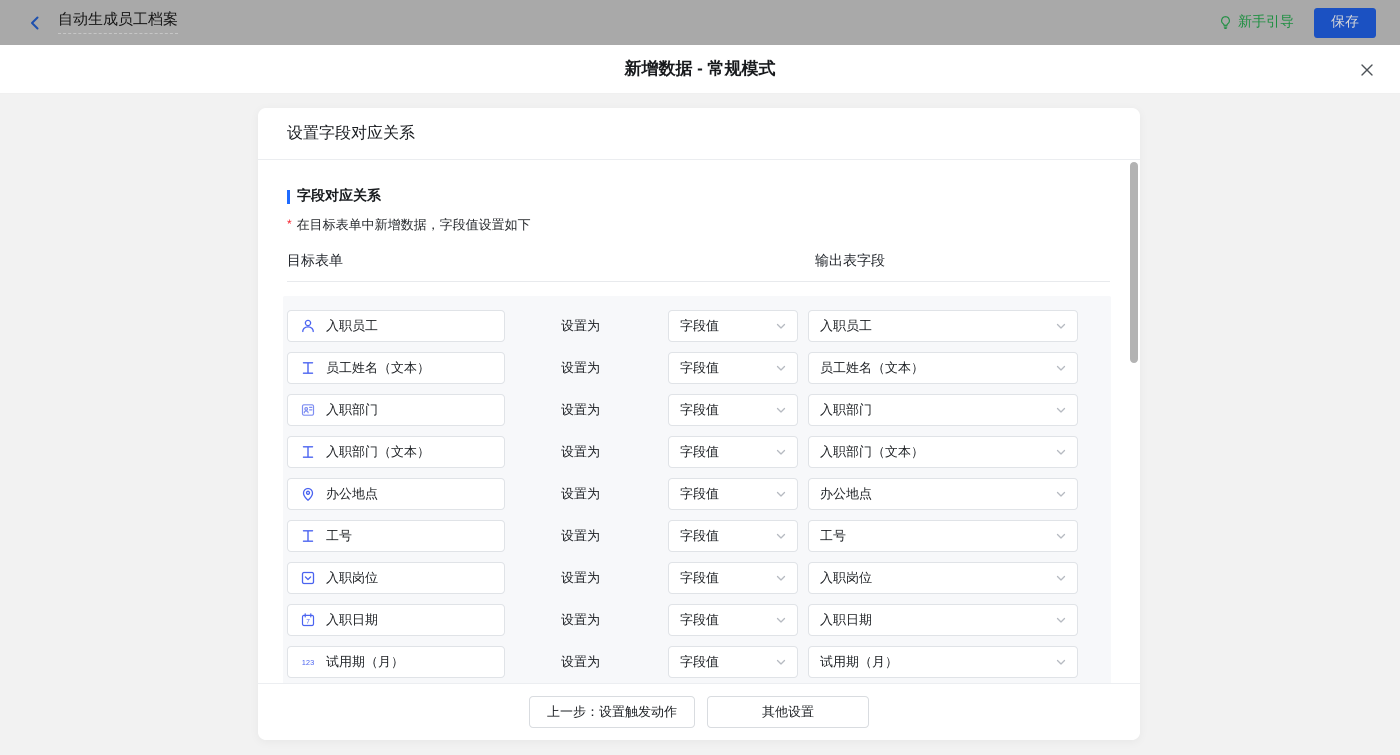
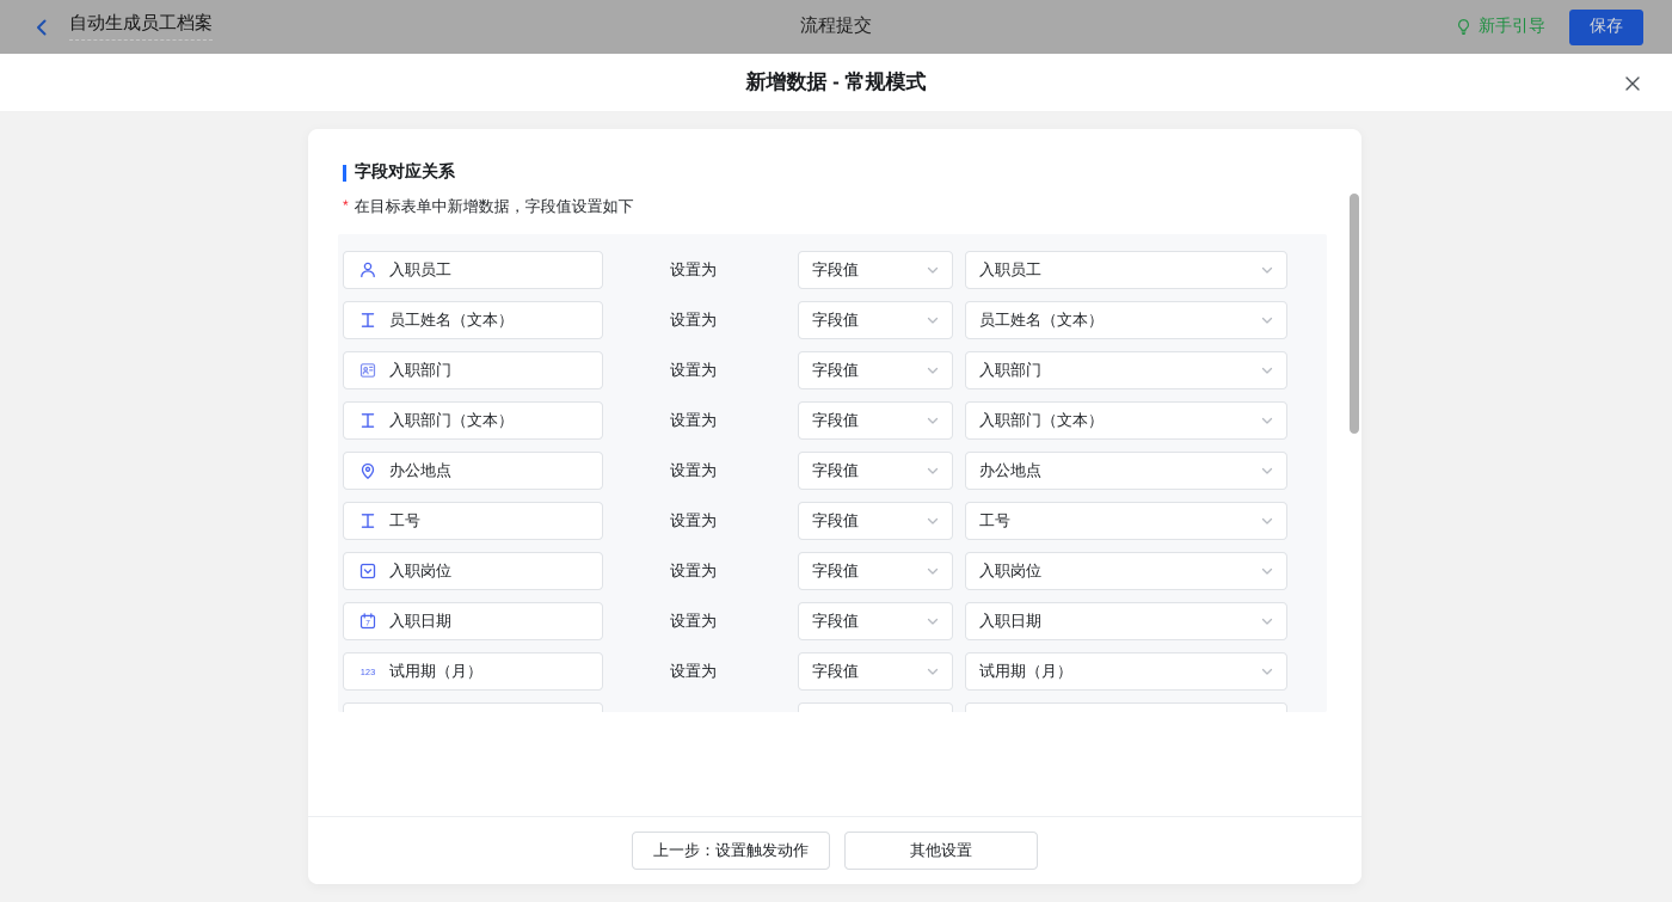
  自动生成员工档案
+ 流程提交
  新手引导
  保存
  新增数据 - 常规模式
- 设置字段对应关系
  字段对应关系
  * 在目标表单中新增数据，字段值设置如下
- 目标表单
- 输出表字段
  入职员工
  设置为
  字段值
  入职员工
  员工姓名（文本）
  设置为
  字段值
  员工姓名（文本）
  入职部门
  设置为
  字段值
  入职部门
  入职部门（文本）
  设置为
  字段值
  入职部门（文本）
  办公地点
  设置为
  字段值
  办公地点
  工号
  设置为
  字段值
  工号
  入职岗位
  设置为
  字段值
  入职岗位
  入职日期
  设置为
  字段值
  入职日期
  123
  试用期（月）
  设置为
  字段值
  试用期（月）
  上一步：设置触发动作
  其他设置
